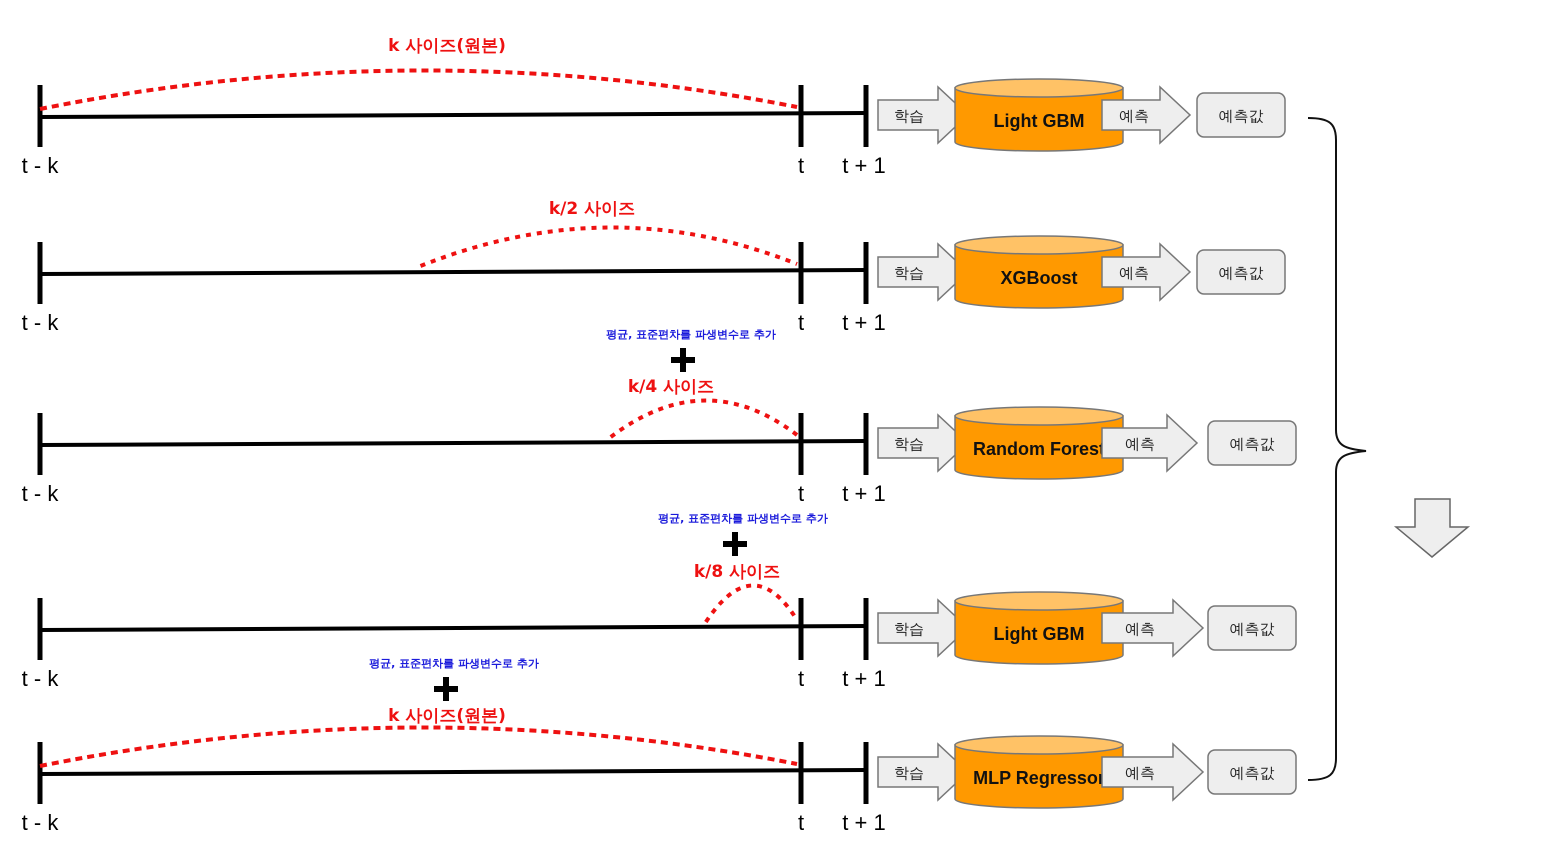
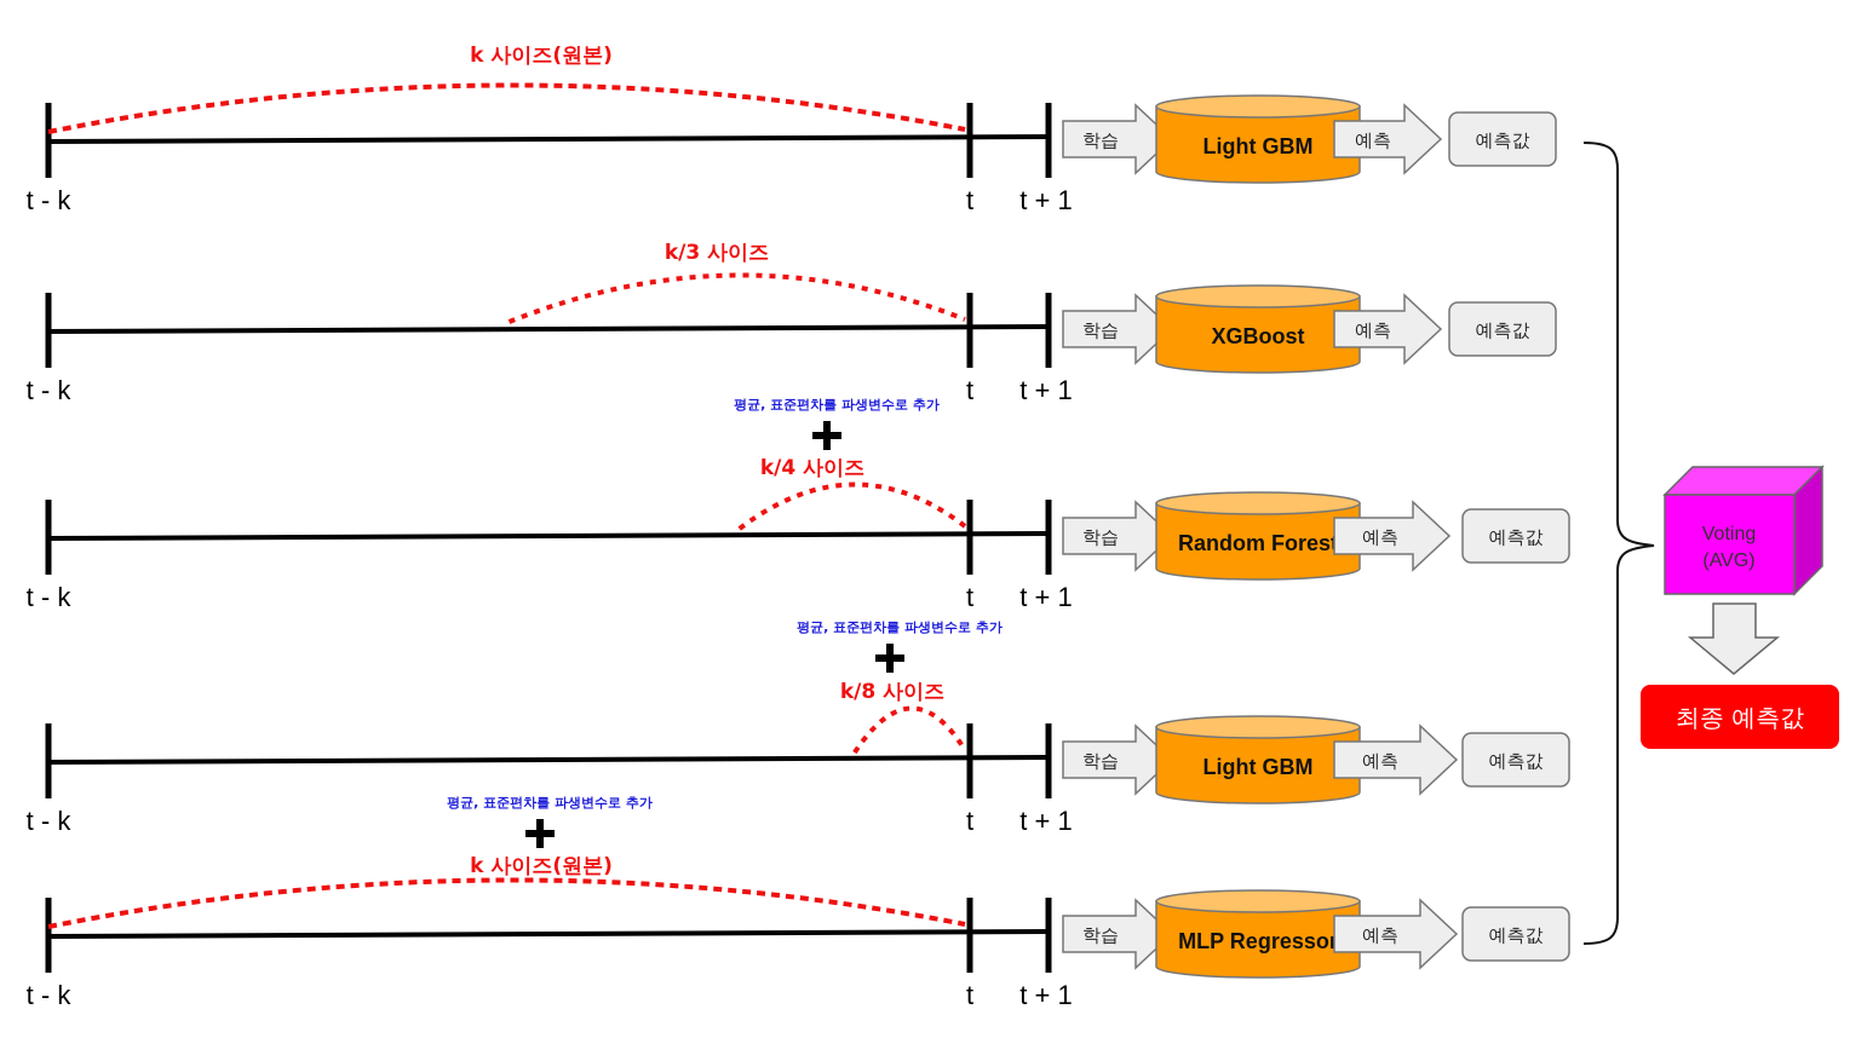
  t - k
  t
  t + 1
  k 사이즈(원본)
  학습
  Light GBM
  예측
  예측값
  t - k
  t
  t + 1
- k/2 사이즈
+ k/3 사이즈
  학습
  XGBoost
  예측
  예측값
  t - k
  t
  t + 1
  k/4 사이즈
  평균, 표준편차를 파생변수로 추가
  학습
  Random Fores
  예측
  예측값
  t - k
  t
  t + 1
  k/8 사이즈
  평균, 표준편차를 파생변수로 추가
  학습
  Light GBM
  예측
  예측값
  t - k
  t
  t + 1
  k 사이즈(원본)
  평균, 표준편차를 파생변수로 추가
  학습
  MLP Regresso
  예측
  예측값
+ Voting
+ (AVG)
+ 최종 예측값
